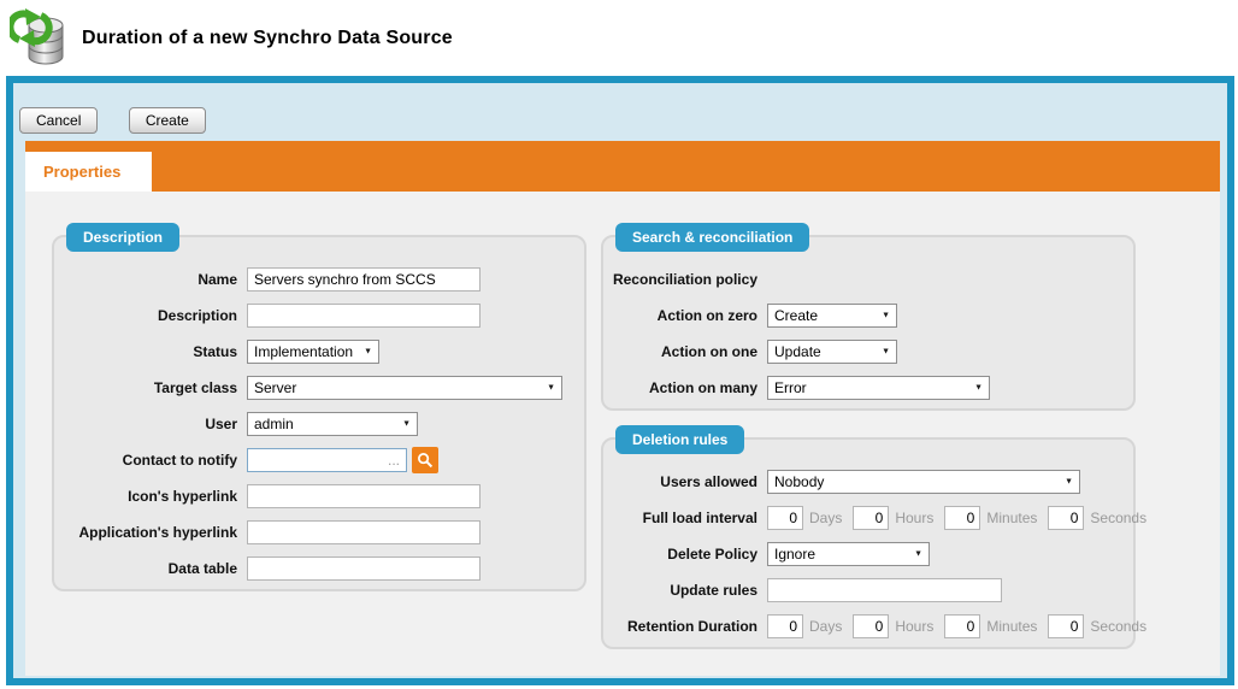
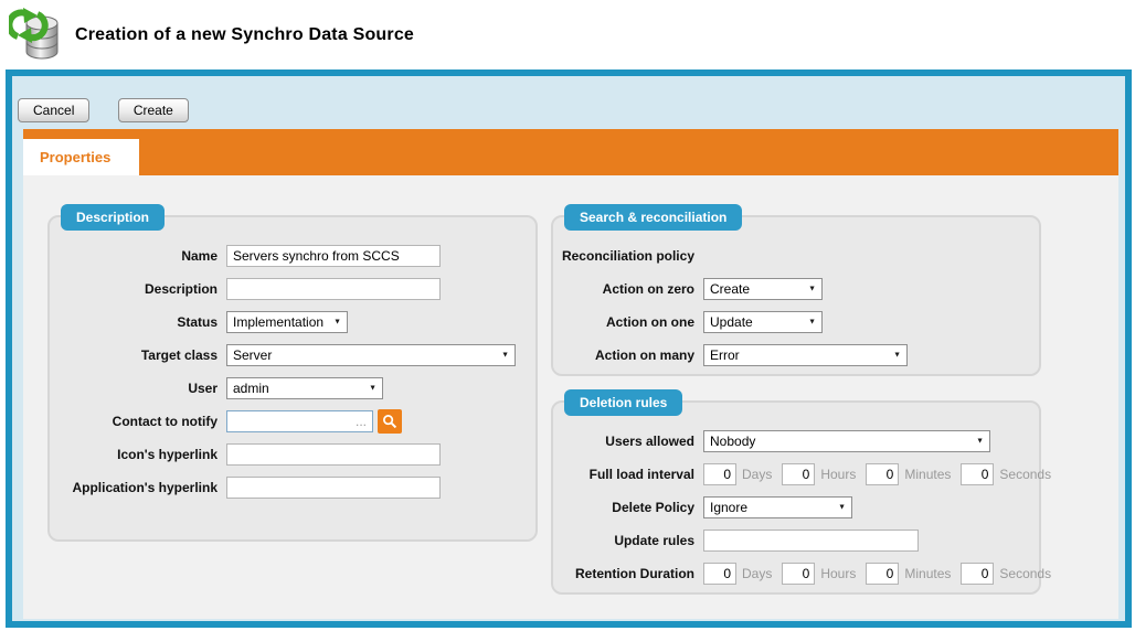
- Duration of a new Synchro Data Source
+ Creation of a new Synchro Data Source
  Cancel Create
  Properties
  Description
  Name
  Servers synchro from SCCS
  Description
  Status
  Implementation
  Target class
  Server
  User
  admin
  Contact to notify
  ...
  Icon's hyperlink
  Application's hyperlink
- Data table
  Search & reconciliation
  Reconciliation policy
  Action on zero
  Create
  Action on one
  Update
  Action on many
  Error
  Deletion rules
  Users allowed
  Nobody
  Full load interval
  0
  Days
  0
  Hours
  0
  Minutes
  0
  Seconds
  Delete Policy
  Ignore
  Update rules
  Retention Duration
  0
  Days
  0
  Hours
  0
  Minutes
  0
  Seconds
